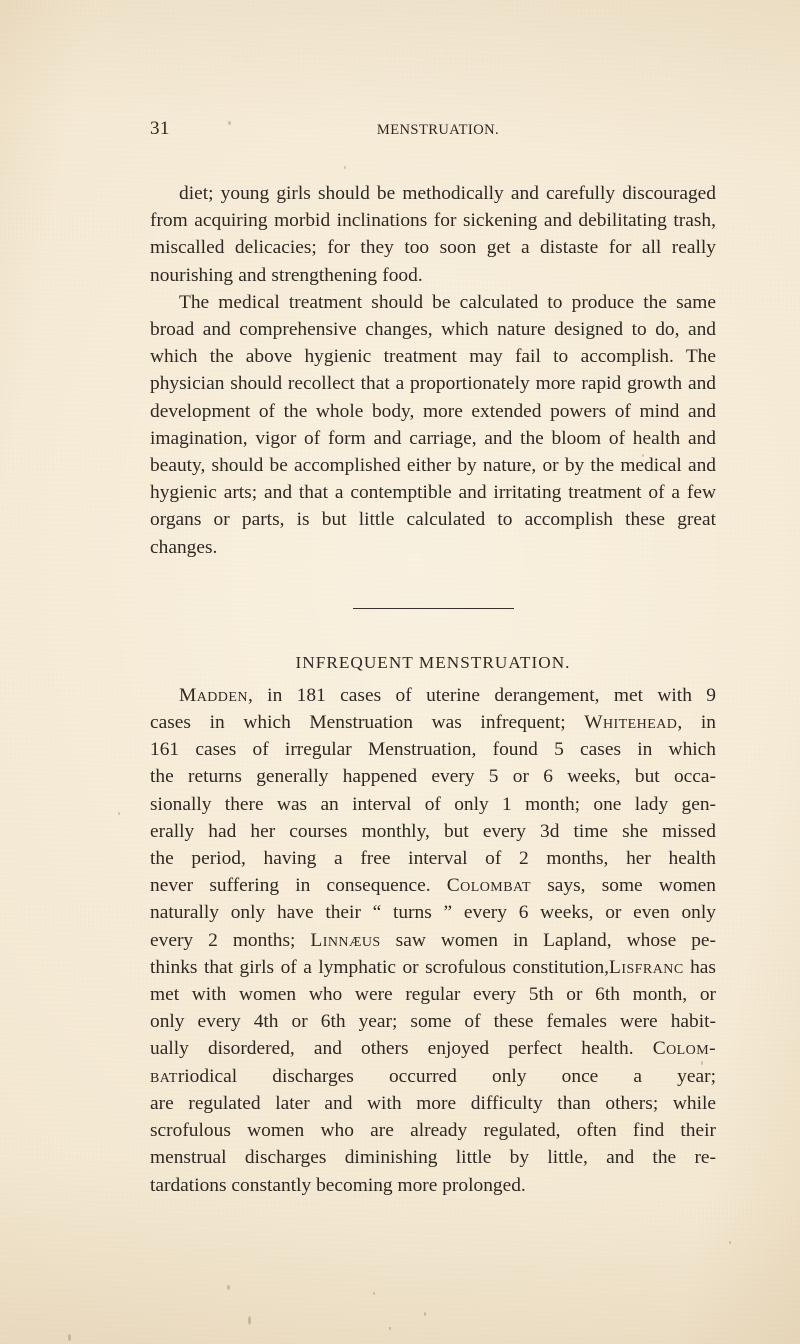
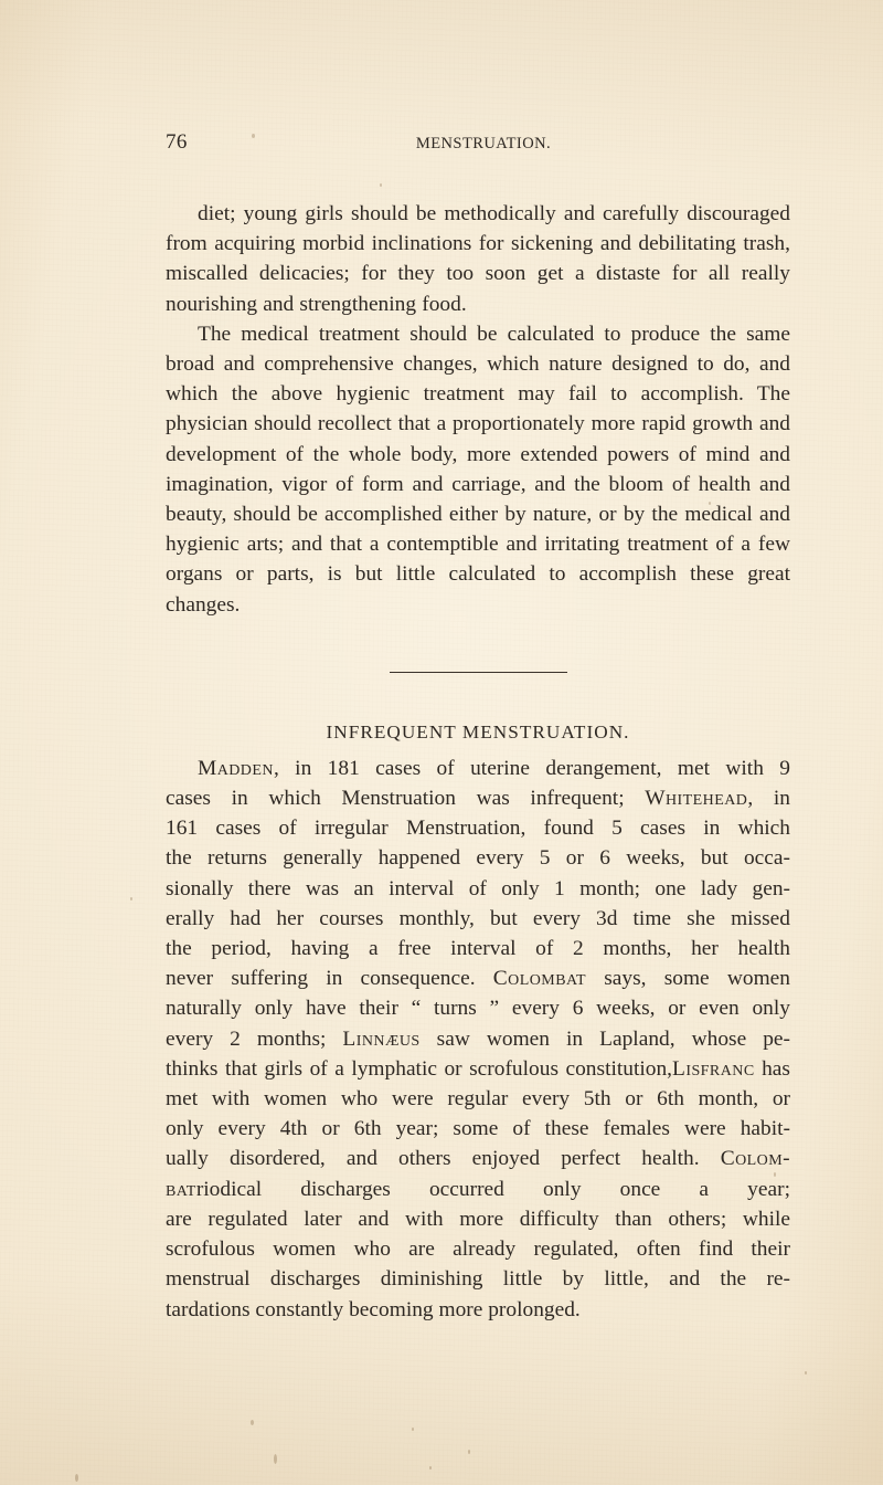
- 31
+ 76
  MENSTRUATION.
  diet; young girls should be methodically and carefully discouraged from acquiring morbid inclinations for sickening and debilitating trash, miscalled delicacies; for they too soon get a distaste for all really nourishing and strengthening food.
  The medical treatment should be calculated to produce the same broad and comprehensive changes, which nature designed to do, and which the above hygienic treatment may fail to accomplish. The physician should recollect that a proportionately more rapid growth and development of the whole body, more extended powers of mind and imagination, vigor of form and carriage, and the bloom of health and beauty, should be accomplished either by nature, or by the medical and hygienic arts; and that a contemptible and irritating treatment of a few organs or parts, is but little calculated to accomplish these great changes.
  INFREQUENT MENSTRUATION.
  Madden, in 181 cases of uterine derangement, met with 9
  cases in which Menstruation was infrequent; Whitehead, in
  161 cases of irregular Menstruation, found 5 cases in which
  the returns generally happened every 5 or 6 weeks, but occa-
  sionally there was an interval of only 1 month; one lady gen-
  erally had her courses monthly, but every 3d time she missed
  the period, having a free interval of 2 months, her health
  never suffering in consequence. Colombat says, some women
  naturally only have their “ turns ” every 6 weeks, or even only
  every 2 months; Linnæus saw women in Lapland, whose pe-
  thinks that girls of a lymphatic or scrofulous constitution,Lisfranc has
  met with women who were regular every 5th or 6th month, or
  only every 4th or 6th year; some of these females were habit-
  ually disordered, and others enjoyed perfect health. Colom-
  batriodical discharges occurred only once a year;
  are regulated later and with more difficulty than others; while
  scrofulous women who are already regulated, often find their
  menstrual discharges diminishing little by little, and the re-
  tardations constantly becoming more prolonged.
